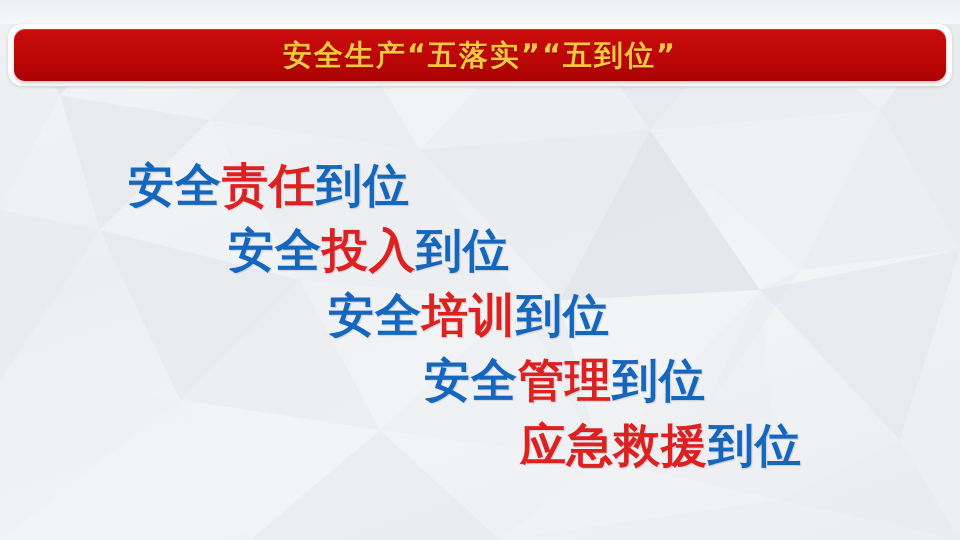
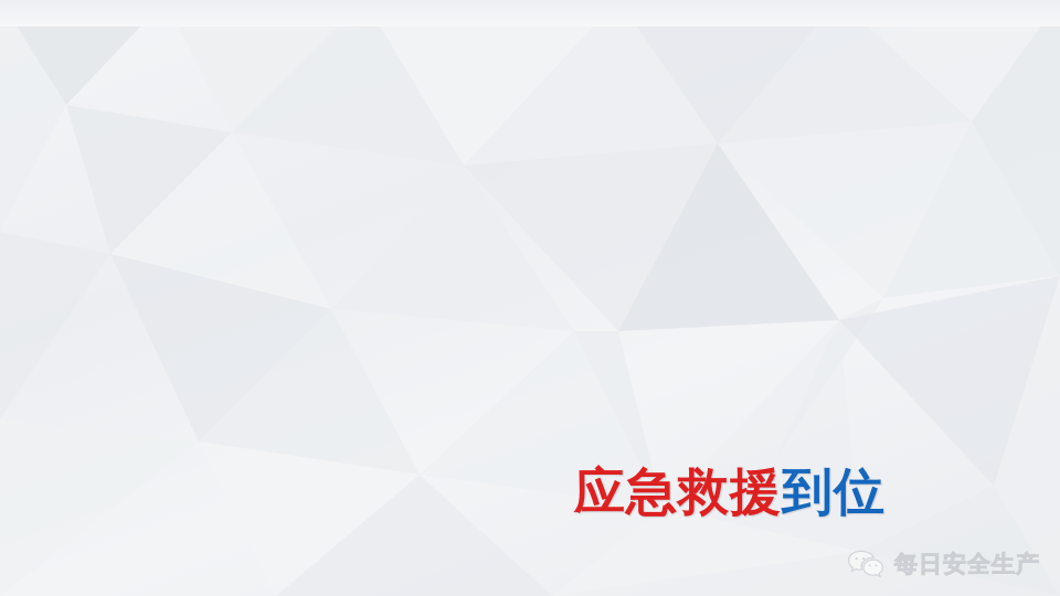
- 安全生产“五落实”“五到位”
- 安全责任到位
- 安全投入到位
- 安全培训到位
- 安全管理到位
  应急救援到位
+ 每日安全生产
